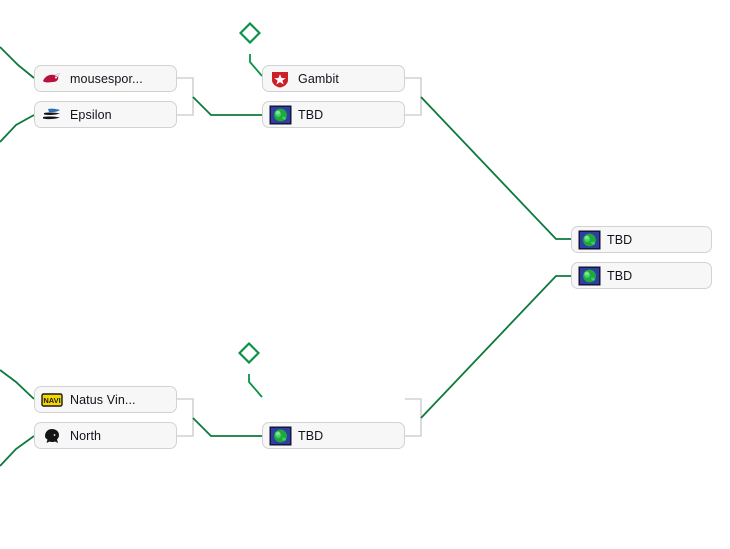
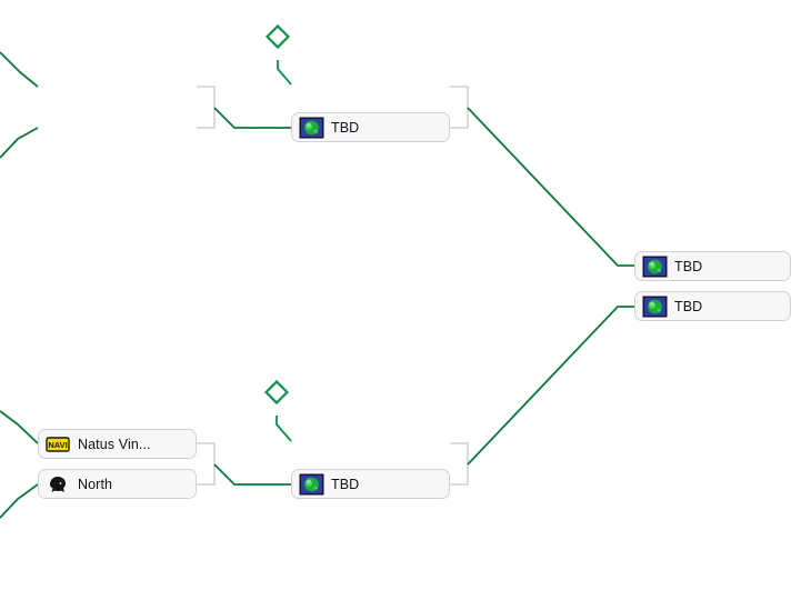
- mousespor...
- Epsilon
- Gambit
  TBD
  NAVI
  Natus Vin...
  North
  TBD
  TBD
  TBD
